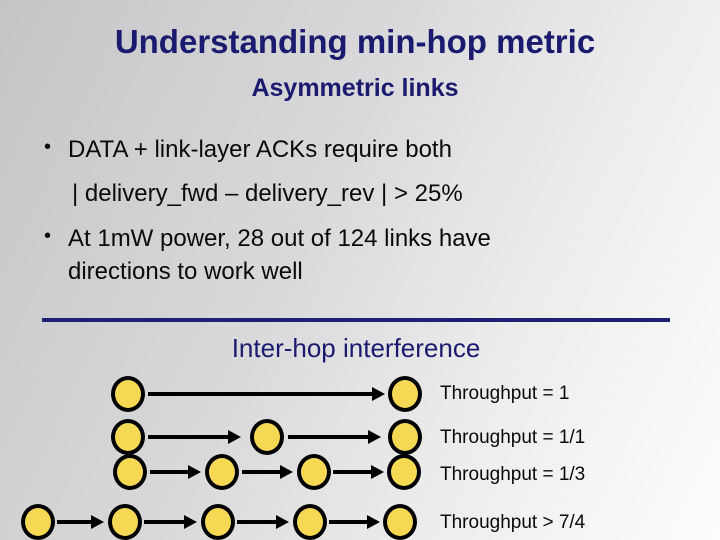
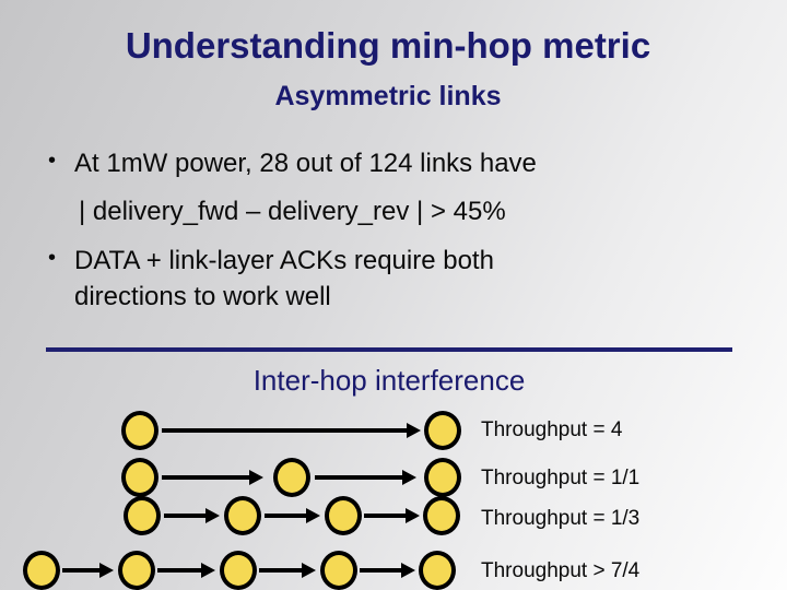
  Understanding min-hop metric
  Asymmetric links
  •
- DATA + link-layer ACKs require both
+ At 1mW power, 28 out of 124 links have
- | delivery_fwd – delivery_rev | > 25%
+ | delivery_fwd – delivery_rev | > 45%
  •
- At 1mW power, 28 out of 124 links have
+ DATA + link-layer ACKs require both
  directions to work well
  Inter-hop interference
- Throughput = 1
+ Throughput = 4
  Throughput = 1/1
  Throughput = 1/3
  Throughput > 7/4
